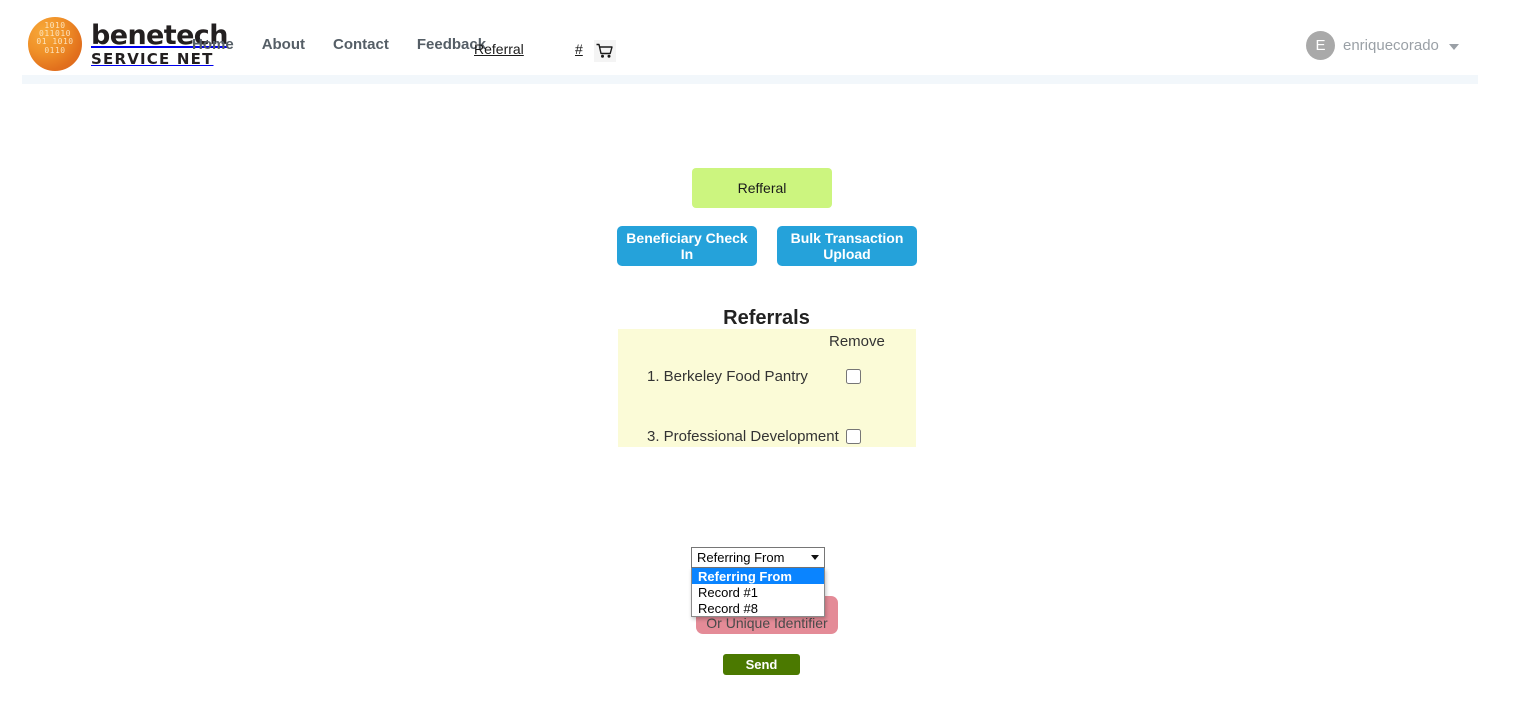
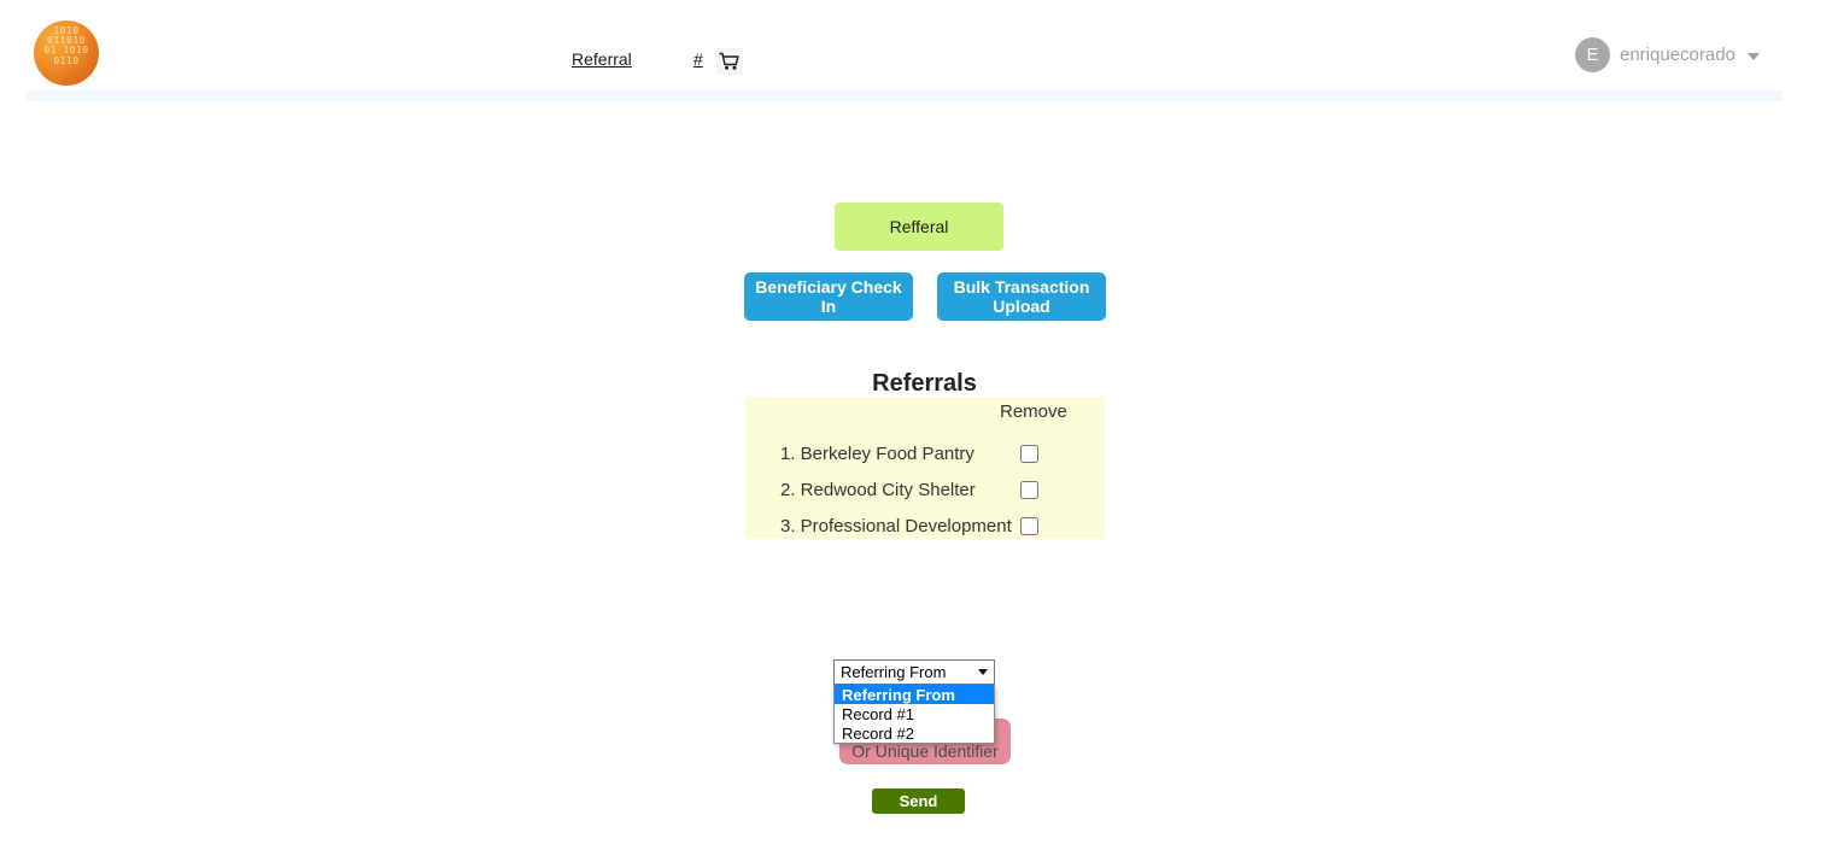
  1010
  011010
  01 1010
  0110
- benetech
- SERVICE NET
- Home
- About
- Contact
- Feedback
  Referral
  #
  E
  enriquecorado
  Refferal
  Beneficiary Check In
  Bulk Transaction Upload
  Referrals
  Remove
  1. Berkeley Food Pantry
+ 2. Redwood City Shelter
  3. Professional Development
  Or Unique Identifier
  Referring From
  Referring From
  Record #1
- Record #8
+ Record #2
  Send
